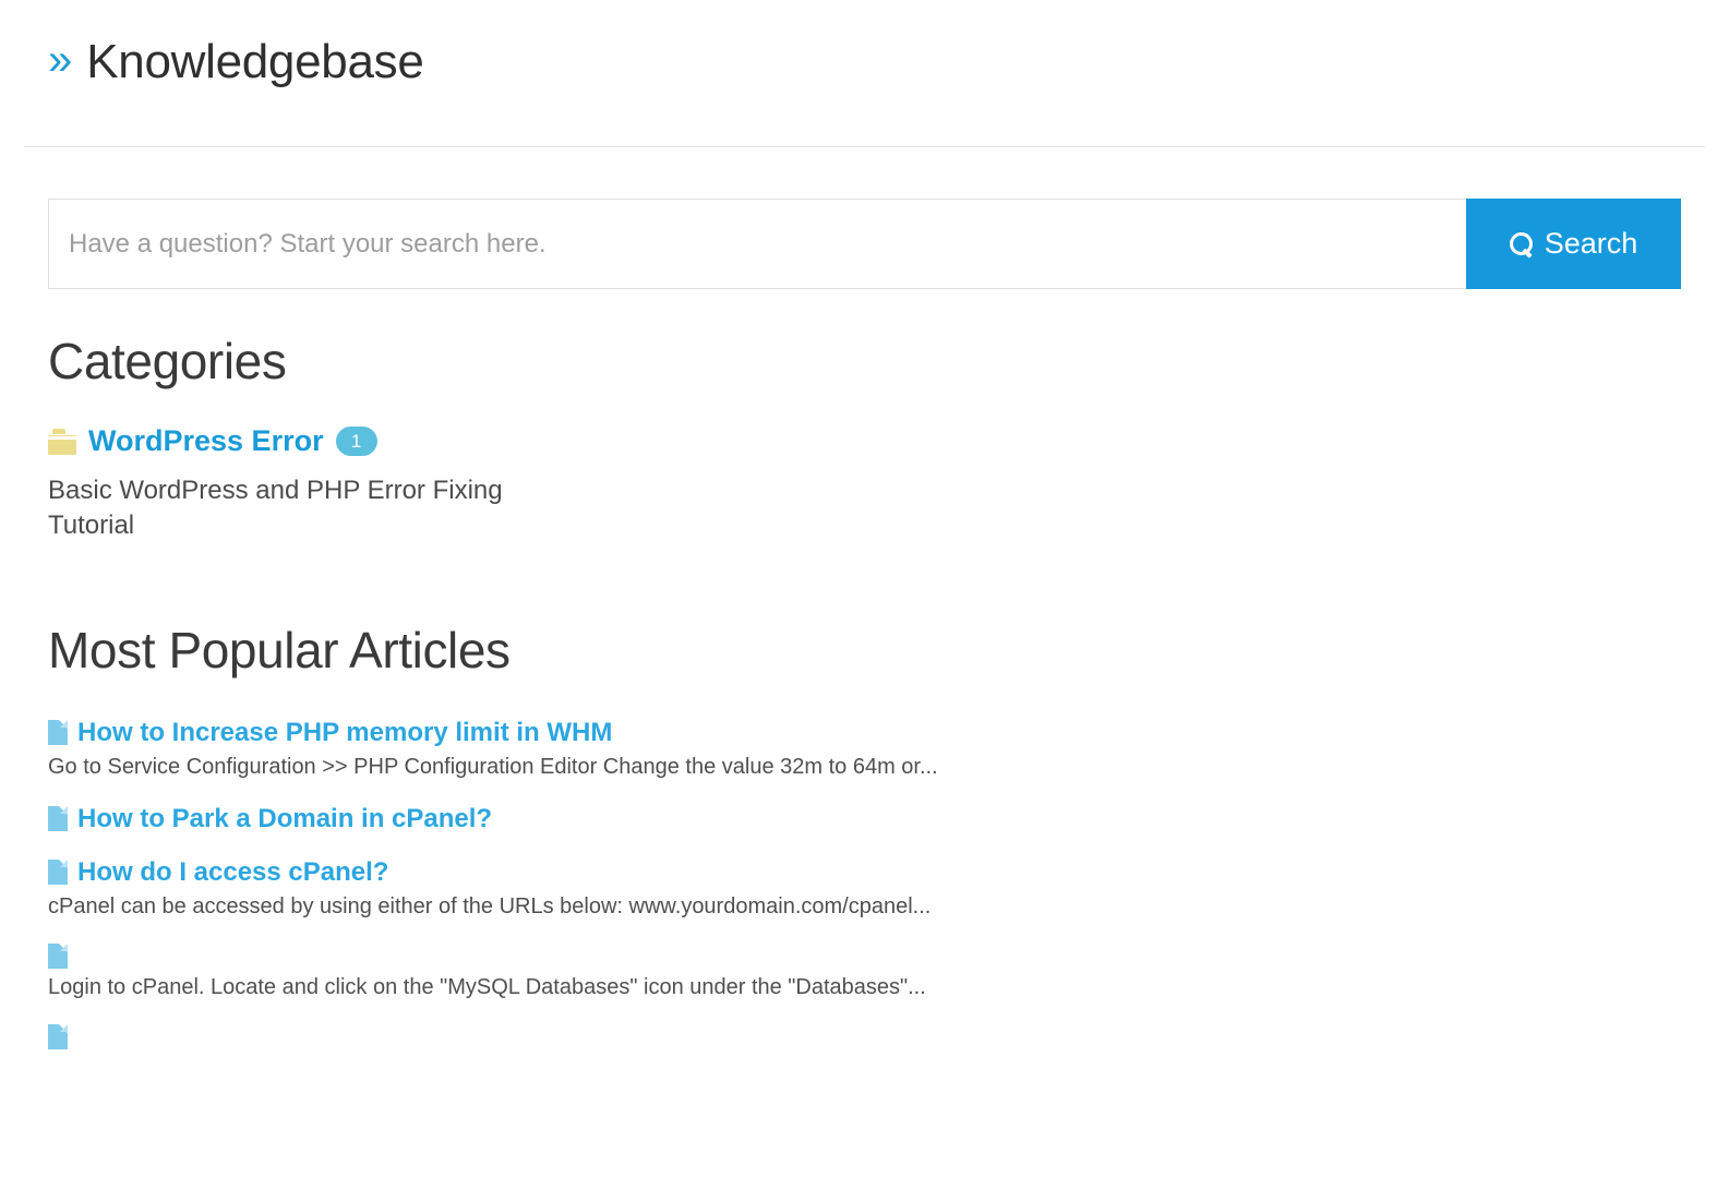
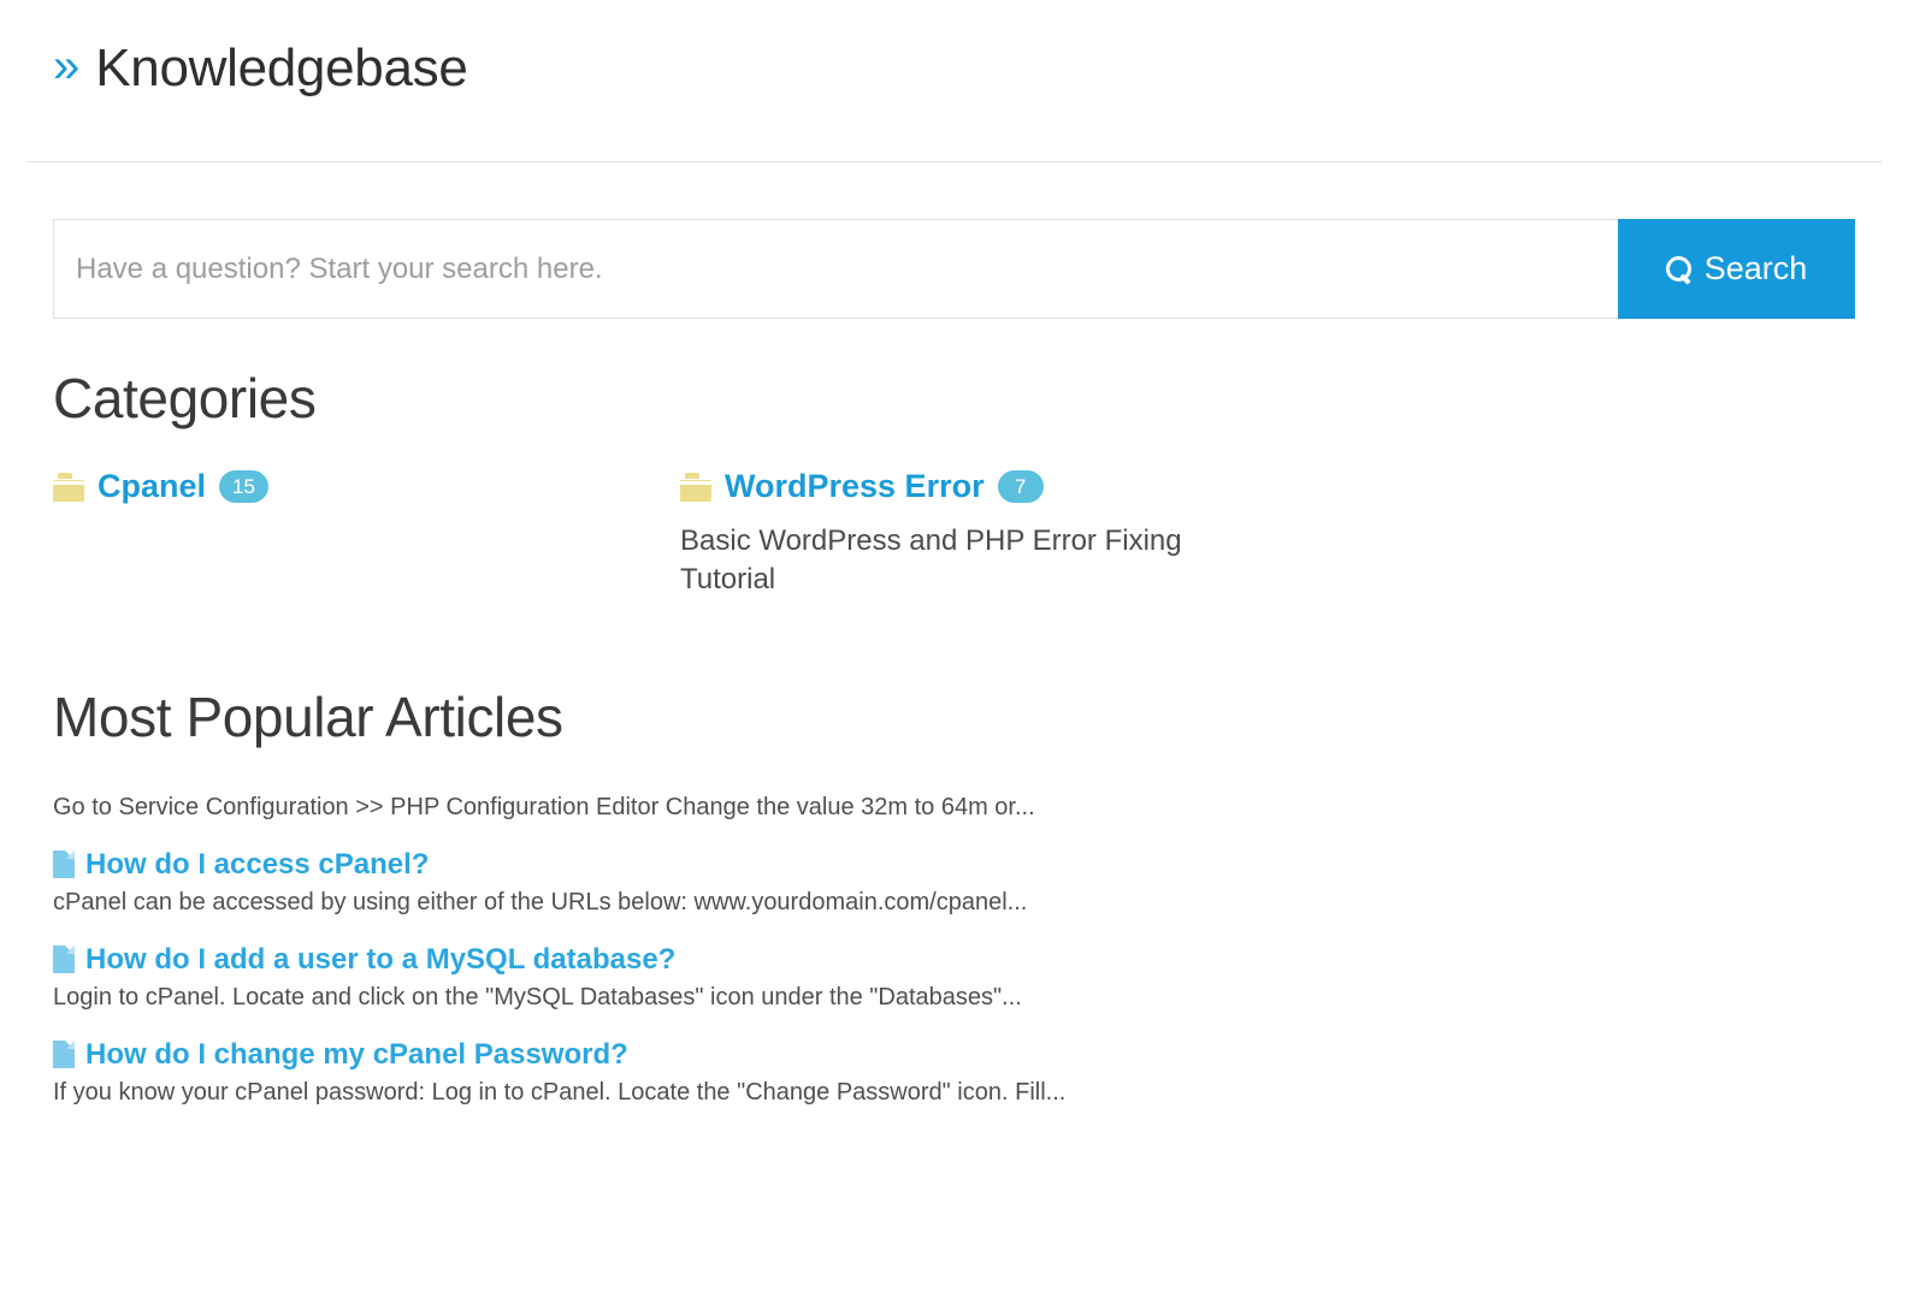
  »
  Knowledgebase
  Have a question? Start your search here.
  Search
  Categories
+ Cpanel
+ 15
  WordPress Error
- 1
+ 7
  Basic WordPress and PHP Error Fixing Tutorial
  Most Popular Articles
- How to Increase PHP memory limit in WHM
  Go to Service Configuration >> PHP Configuration Editor Change the value 32m to 64m or...
- How to Park a Domain in cPanel?
  How do I access cPanel?
  cPanel can be accessed by using either of the URLs below: www.yourdomain.com/cpanel...
+ How do I add a user to a MySQL database?
  Login to cPanel. Locate and click on the "MySQL Databases" icon under the "Databases"...
+ How do I change my cPanel Password?
+ If you know your cPanel password: Log in to cPanel. Locate the "Change Password" icon. Fill...
